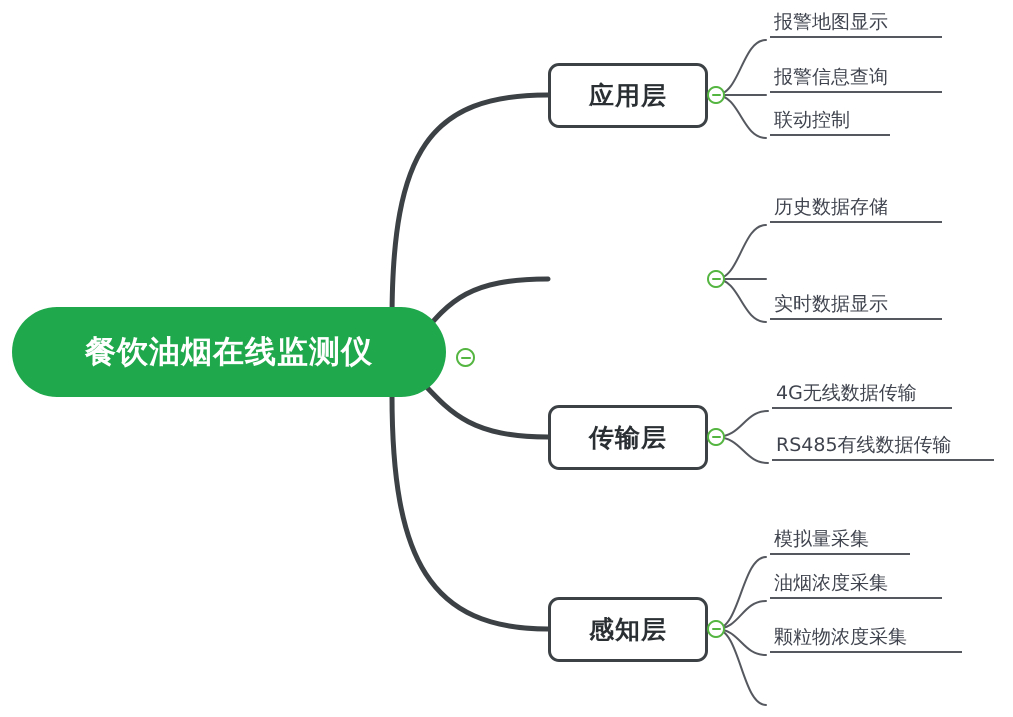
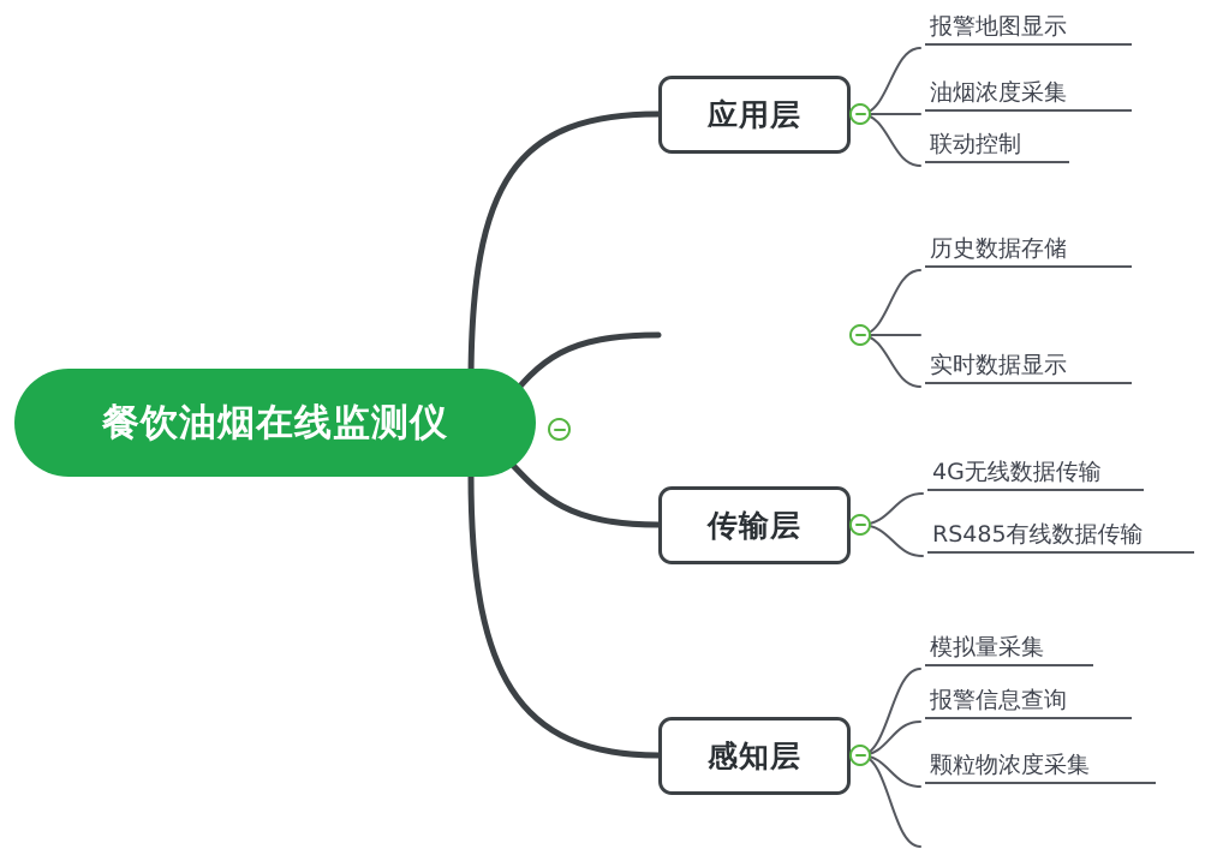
  餐饮油烟在线监测仪
  应用层
  报警地图显示
- 报警信息查询
+ 油烟浓度采集
  联动控制
  历史数据存储
  实时数据显示
  传输层
  4G无线数据传输
  RS485有线数据传输
  感知层
  模拟量采集
- 油烟浓度采集
+ 报警信息查询
  颗粒物浓度采集
